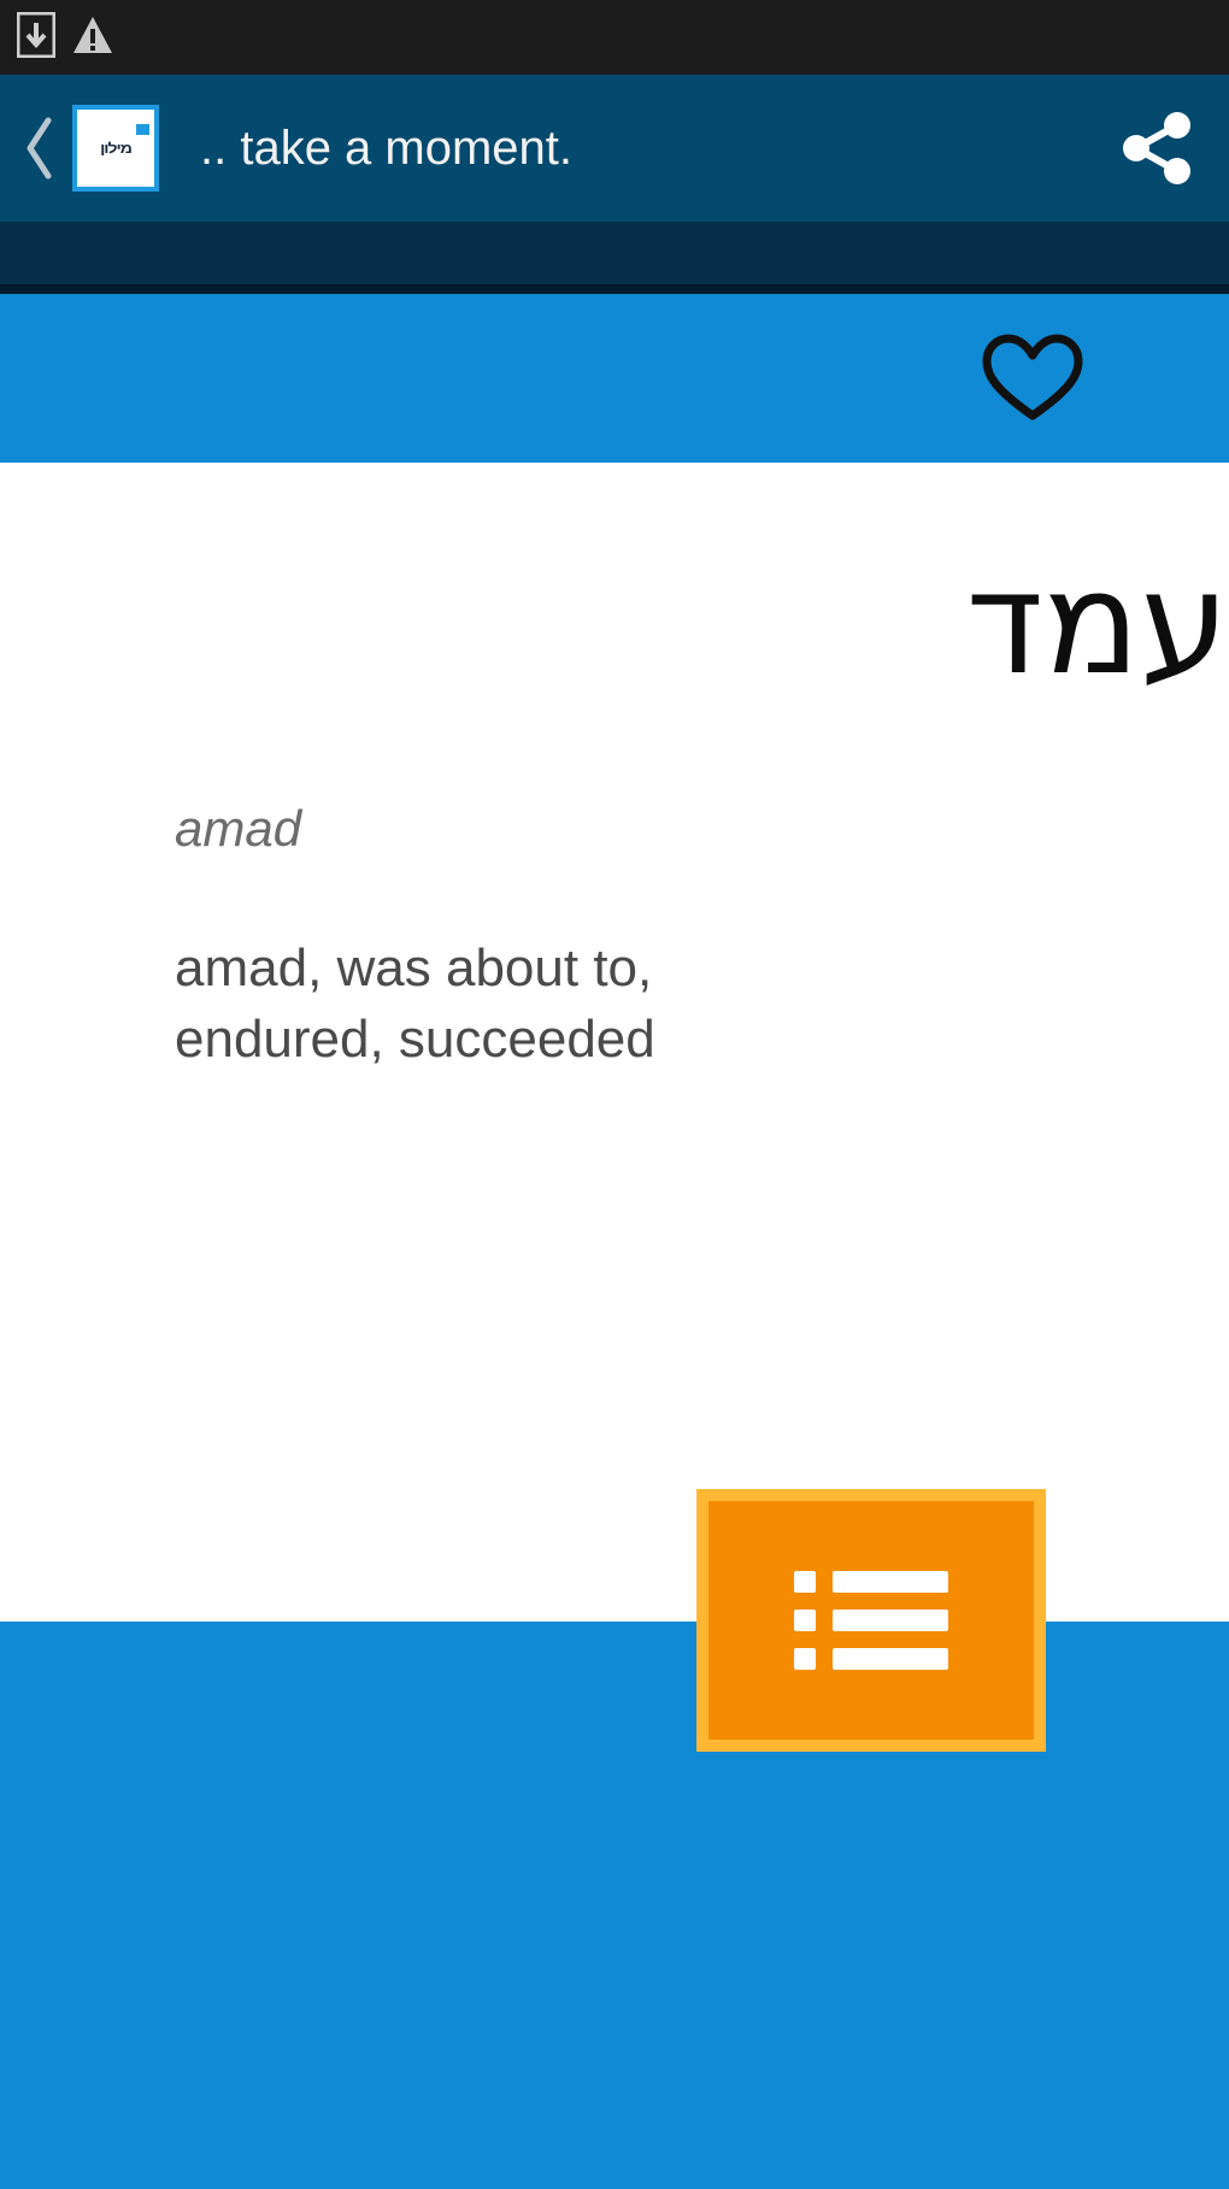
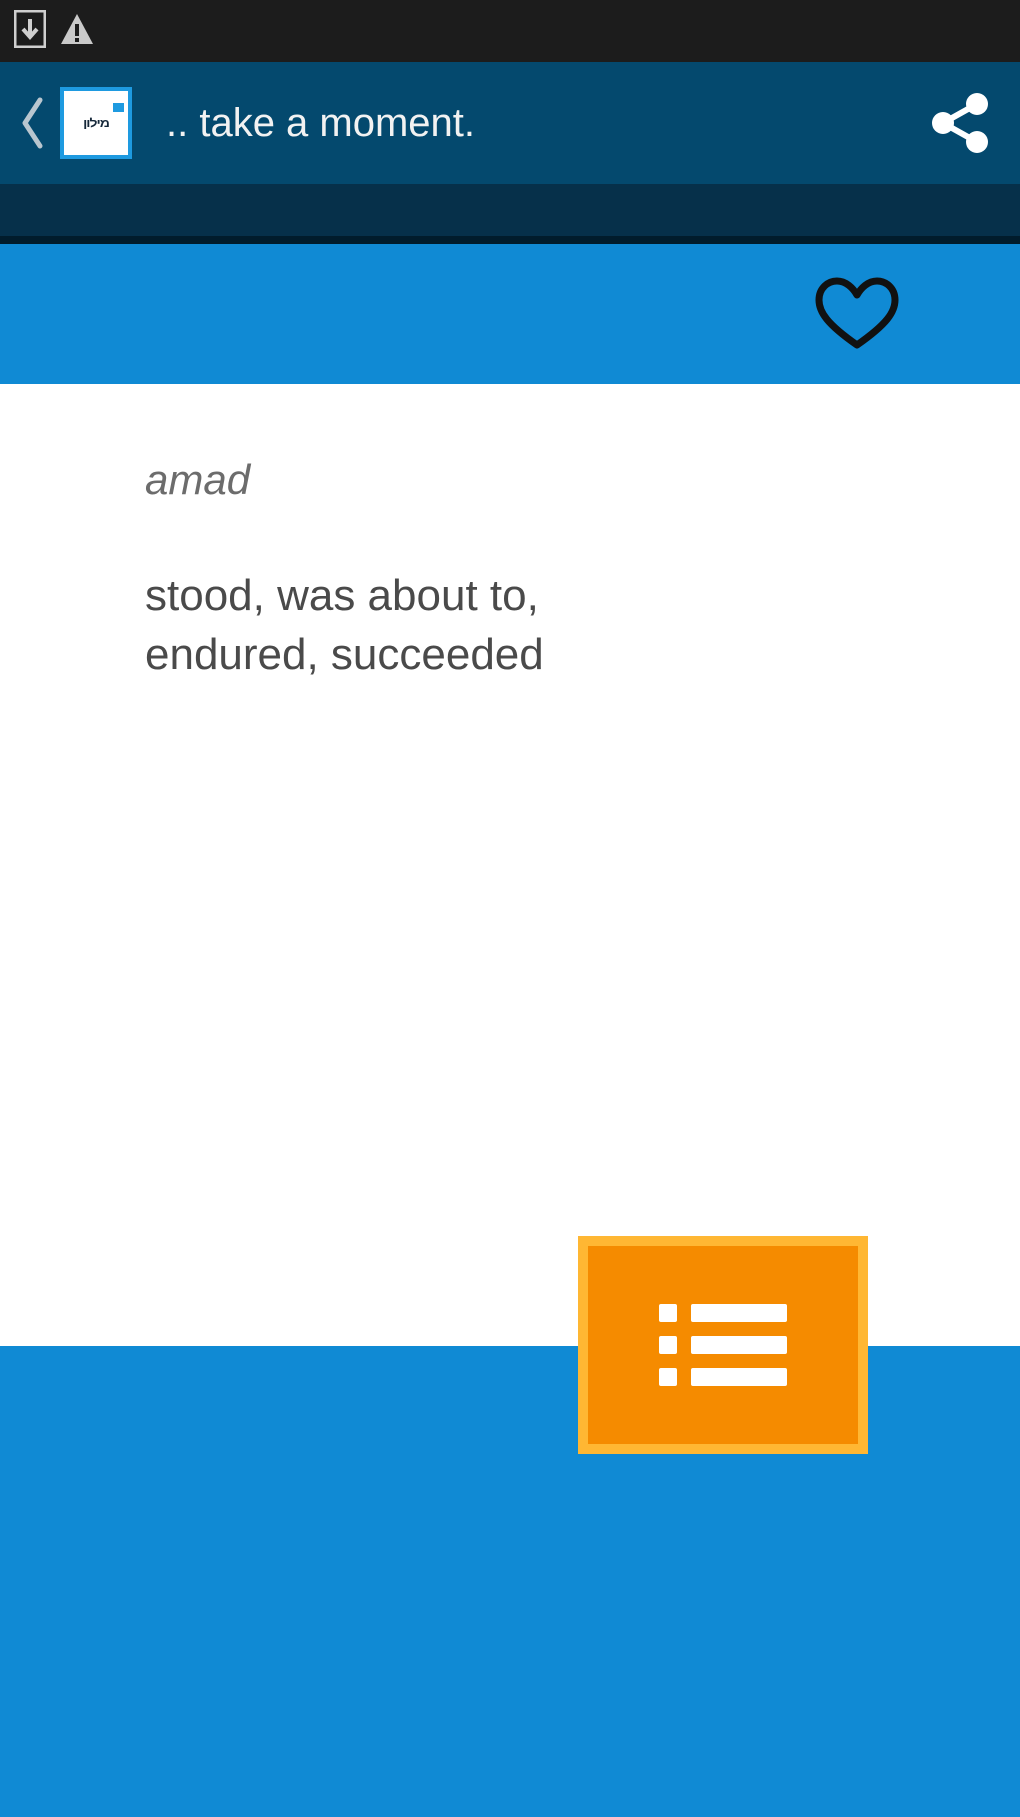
  מילון
  .. take a moment.
- עמד
  amad
- amad, was about to, endured, succeeded
+ stood, was about to, endured, succeeded
